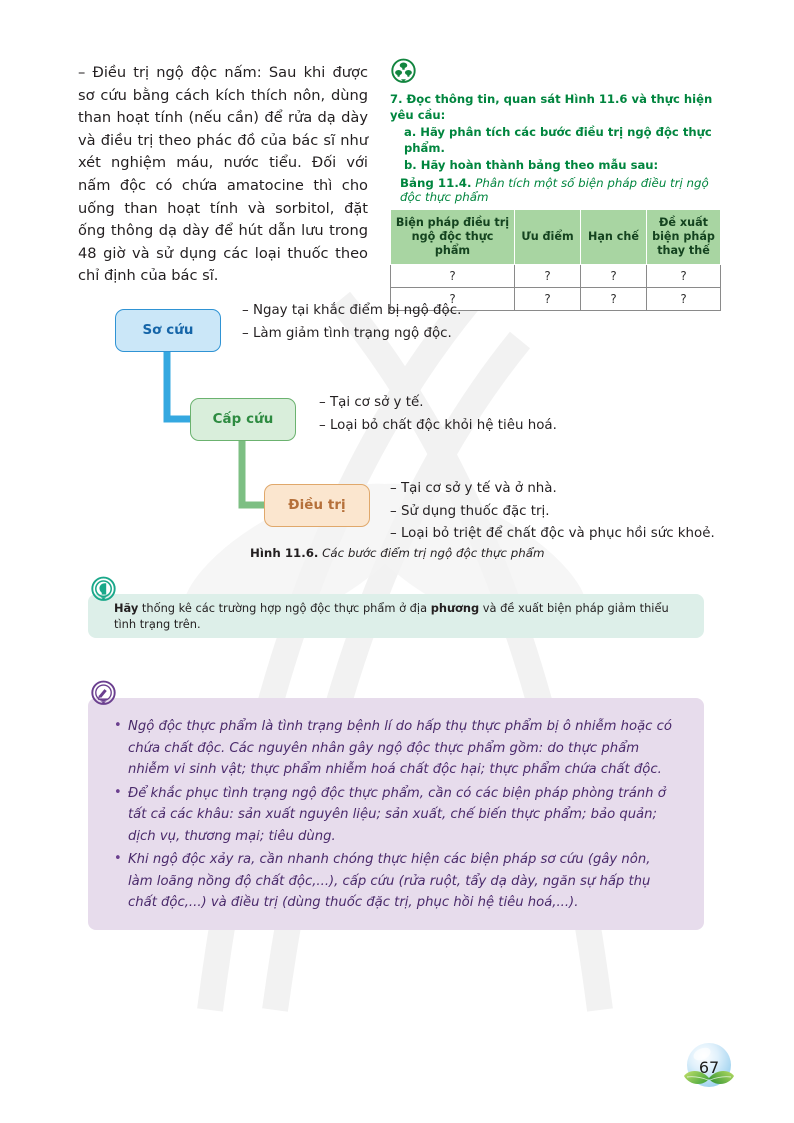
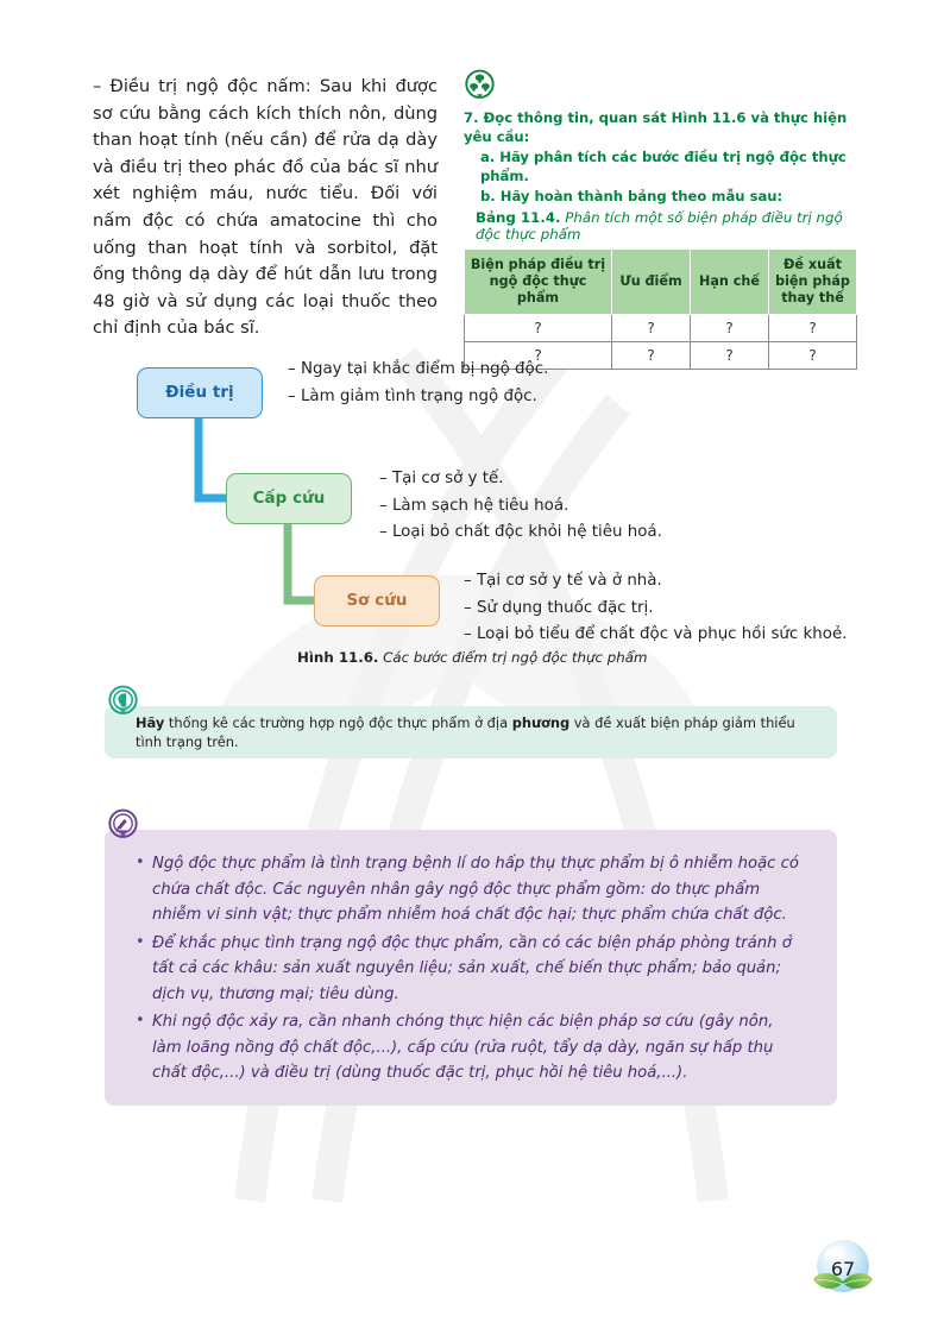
  – Điều trị ngộ độc nấm: Sau khi được sơ cứu bằng cách kích thích nôn, dùng than hoạt tính (nếu cần) để rửa dạ dày và điều trị theo phác đồ của bác sĩ như xét nghiệm máu, nước tiểu. Đối với nấm độc có chứa amatocine thì cho uống than hoạt tính và sorbitol, đặt ống thông dạ dày để hút dẫn lưu trong 48 giờ và sử dụng các loại thuốc theo chỉ định của bác sĩ.
  7. Đọc thông tin, quan sát Hình 11.6 và thực hiện yêu cầu:
  a. Hãy phân tích các bước điều trị ngộ độc thực phẩm.
  b. Hãy hoàn thành bảng theo mẫu sau:
  Bảng 11.4. Phân tích một số biện pháp điều trị ngộ độc thực phẩm
  Biện pháp điều trị ngộ độc thực phẩm	Ưu điểm	Hạn chế	Đề xuất biện pháp thay thế
  ?	?	?	?
  ?	?	?	?
- Sơ cứu
+ Điều trị
  Cấp cứu
- Điều trị
+ Sơ cứu
  – Ngay tại khắc điểm bị ngộ độc.
  – Làm giảm tình trạng ngộ độc.
  – Tại cơ sở y tế.
+ – Làm sạch hệ tiêu hoá.
  – Loại bỏ chất độc khỏi hệ tiêu hoá.
  – Tại cơ sở y tế và ở nhà.
  – Sử dụng thuốc đặc trị.
- – Loại bỏ triệt để chất độc và phục hồi sức khoẻ.
+ – Loại bỏ tiểu để chất độc và phục hồi sức khoẻ.
  Hình 11.6. Các bước điểm trị ngộ độc thực phẩm
  Hãy thống kê các trường hợp ngộ độc thực phẩm ở địa phương và đề xuất biện pháp giảm thiểu tình trạng trên.
  Ngộ độc thực phẩm là tình trạng bệnh lí do hấp thụ thực phẩm bị ô nhiễm hoặc có chứa chất độc. Các nguyên nhân gây ngộ độc thực phẩm gồm: do thực phẩm nhiễm vi sinh vật; thực phẩm nhiễm hoá chất độc hại; thực phẩm chứa chất độc.
  Để khắc phục tình trạng ngộ độc thực phẩm, cần có các biện pháp phòng tránh ở tất cả các khâu: sản xuất nguyên liệu; sản xuất, chế biến thực phẩm; bảo quản; dịch vụ, thương mại; tiêu dùng.
  Khi ngộ độc xảy ra, cần nhanh chóng thực hiện các biện pháp sơ cứu (gây nôn, làm loãng nồng độ chất độc,...), cấp cứu (rửa ruột, tẩy dạ dày, ngăn sự hấp thụ chất độc,...) và điều trị (dùng thuốc đặc trị, phục hồi hệ tiêu hoá,...).
  67
